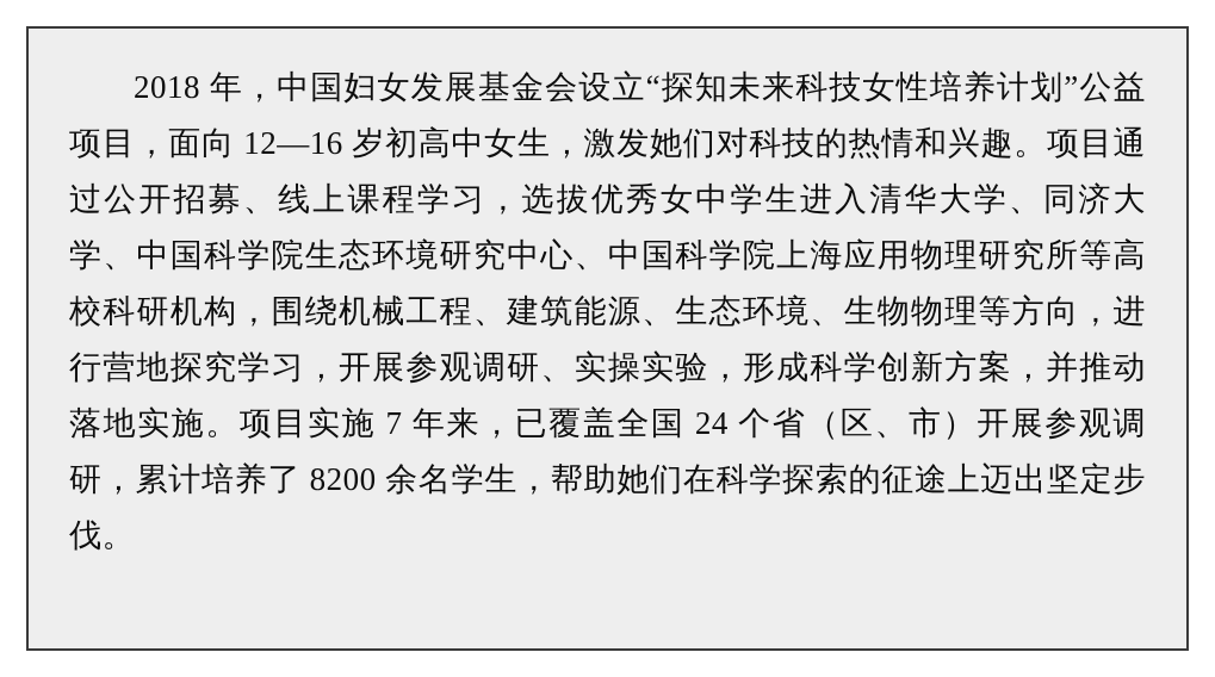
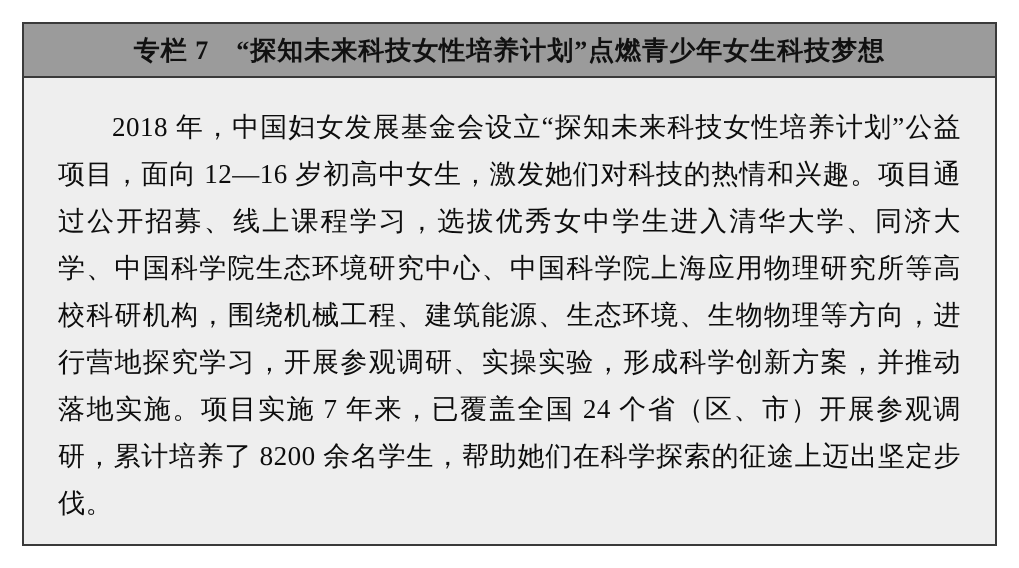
+ 专栏 7 “探知未来科技女性培养计划”点燃青少年女生科技梦想
  2018 年，中国妇女发展基金会设立“探知未来科技女性培养计划”公益项目，面向 12—16 岁初高中女生，激发她们对科技的热情和兴趣。项目通过公开招募、线上课程学习，选拔优秀女中学生进入清华大学、同济大学、中国科学院生态环境研究中心、中国科学院上海应用物理研究所等高校科研机构，围绕机械工程、建筑能源、生态环境、生物物理等方向，进行营地探究学习，开展参观调研、实操实验，形成科学创新方案，并推动落地实施。项目实施 7 年来，已覆盖全国 24 个省（区、市）开展参观调研，累计培养了 8200 余名学生，帮助她们在科学探索的征途上迈出坚定步伐。
